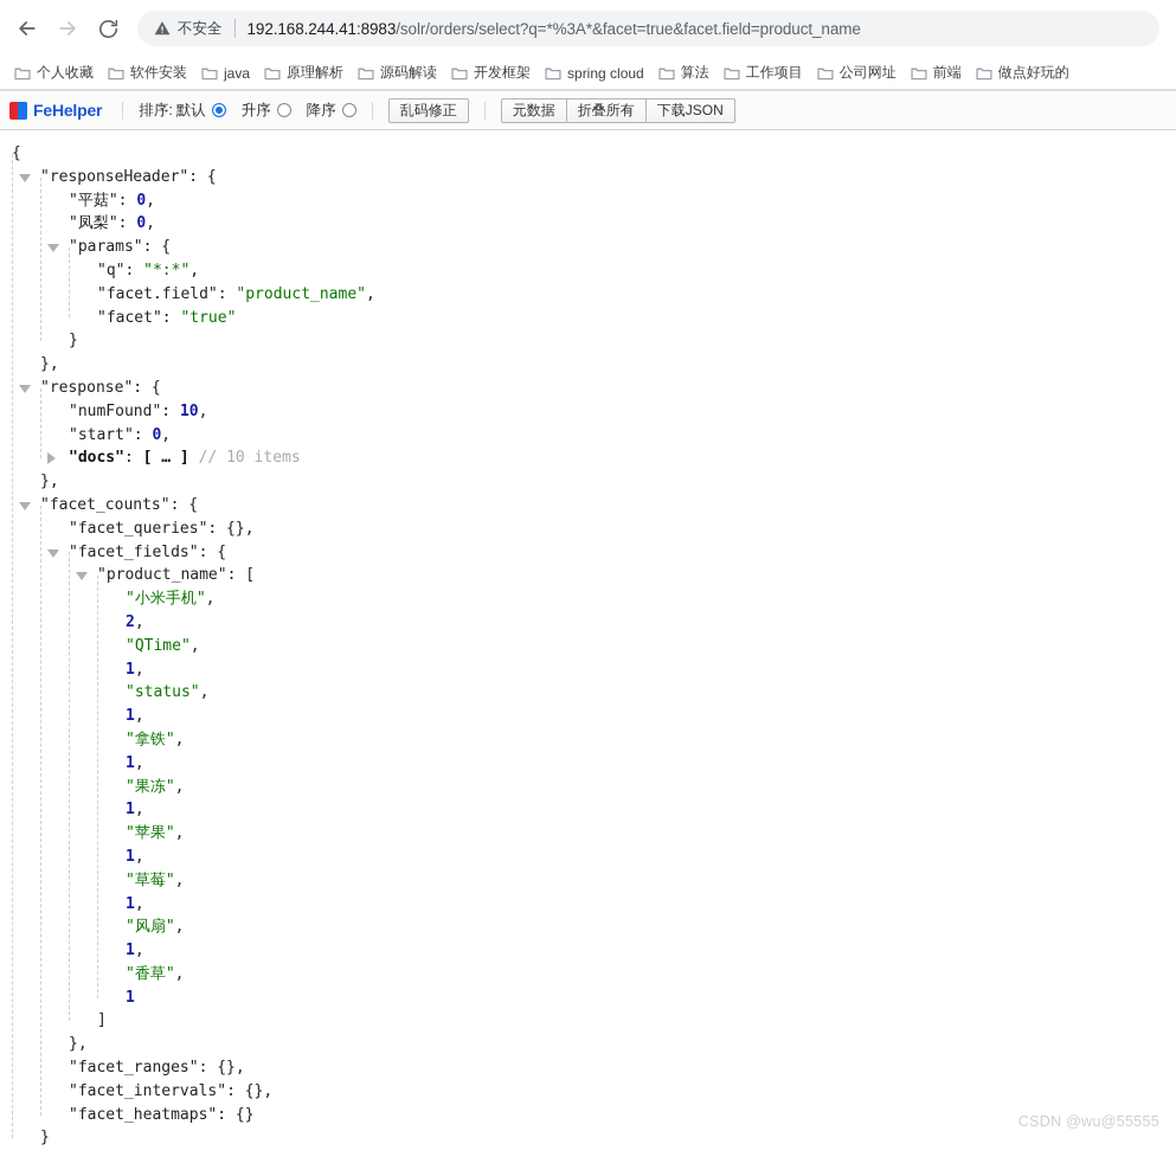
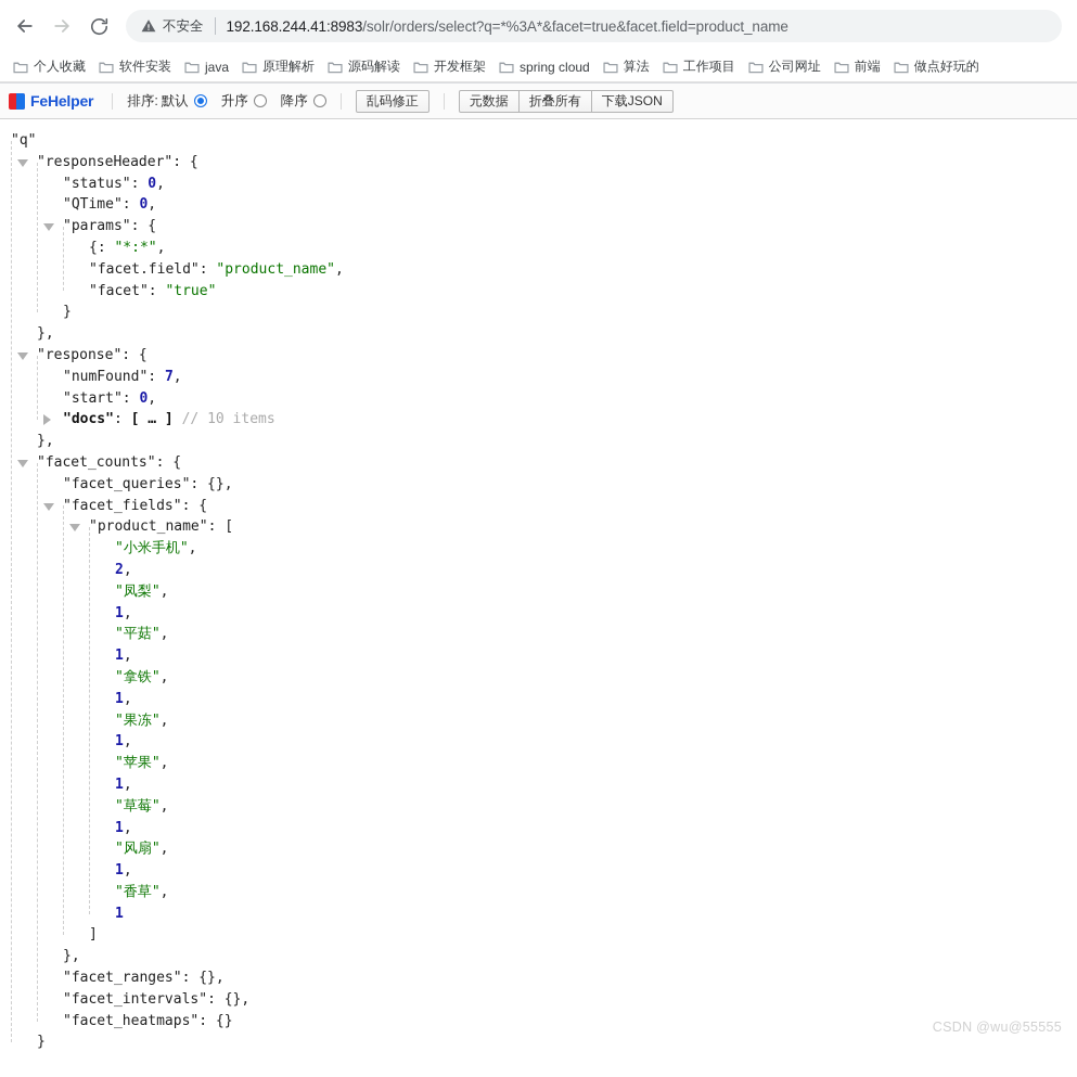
  不安全
  192.168.244.41:8983/solr/orders/select?q=*%3A*&facet=true&facet.field=product_name
  个人收藏
  软件安装
  java
  原理解析
  源码解读
  开发框架
  spring cloud
  算法
  工作项目
  公司网址
  前端
  做点好玩的
  FeHelper
  排序:
  默认
  升序
  降序
  乱码修正
  元数据
  折叠所有
  下载JSON
- {
+ "q"
  "responseHeader": {
- "平菇": 0,
+ "status": 0,
- "凤梨": 0,
+ "QTime": 0,
  "params": {
- "q": "*:*",
+ {: "*:*",
  "facet.field": "product_name",
  "facet": "true"
  }
  },
  "response": {
- "numFound": 10,
+ "numFound": 7,
  "start": 0,
  "docs": [ … ] // 10 items
  },
  "facet_counts": {
  "facet_queries": {},
  "facet_fields": {
  "product_name": [
  "小米手机",
  2,
- "QTime",
+ "凤梨",
  1,
- "status",
+ "平菇",
  1,
  "拿铁",
  1,
  "果冻",
  1,
  "苹果",
  1,
  "草莓",
  1,
  "风扇",
  1,
  "香草",
  1
  ]
  },
  "facet_ranges": {},
  "facet_intervals": {},
  "facet_heatmaps": {}
  }
  CSDN @wu@55555
